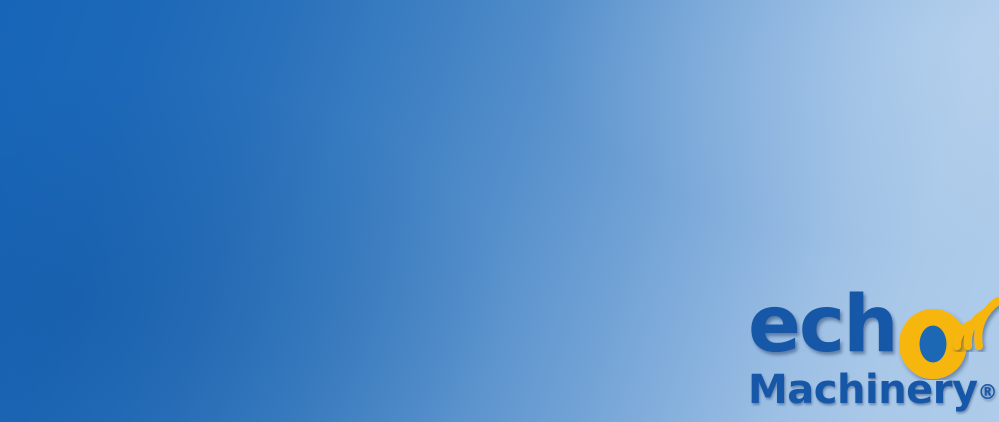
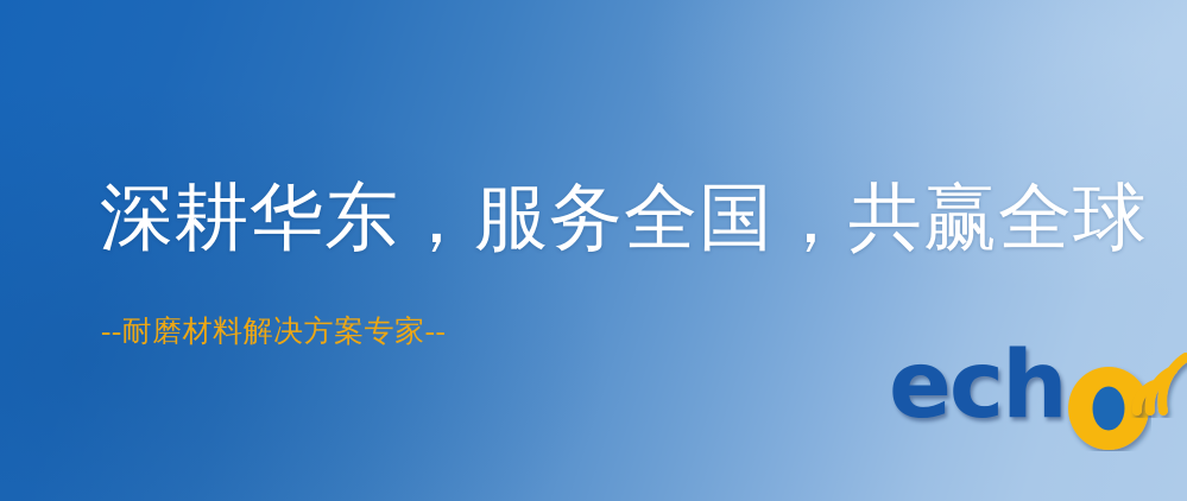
+ 深耕华东，服务全国，共赢全球
+ --耐磨材料解决方案专家--
  ech
- Machinery®
